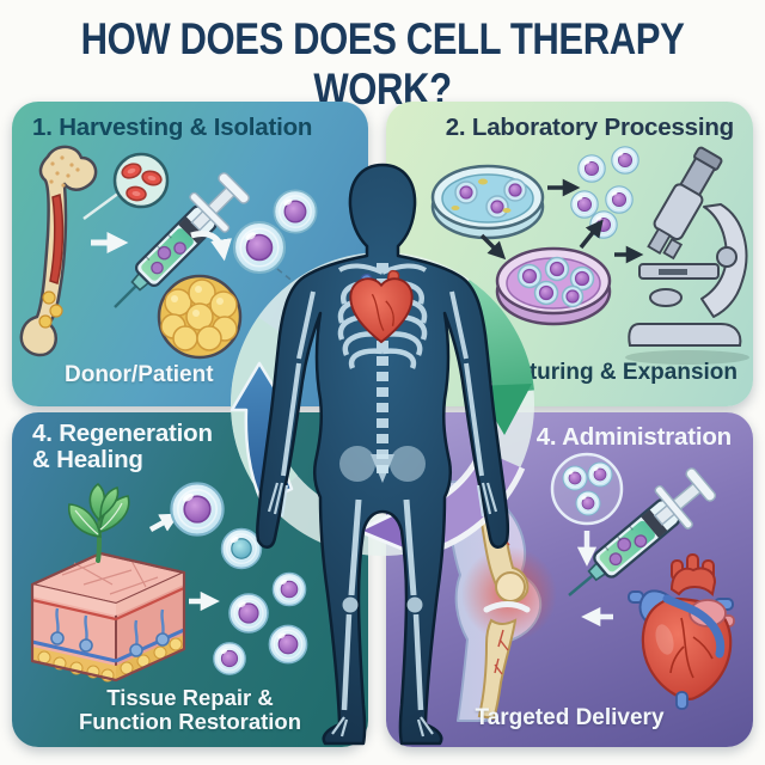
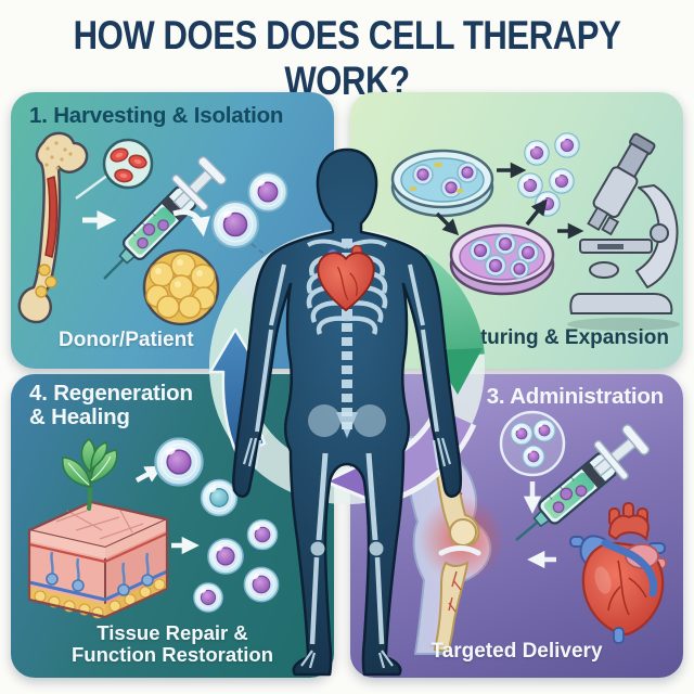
  HOW DOES DOES CELL THERAPY WORK?
  1. Harvesting & Isolation
  Donor/Patient
- 2. Laboratory Processing
  turing & Expansion
  4. Regeneration
  & Healing
  Tissue Repair &
  Function Restoration
- 4. Administration
+ 3. Administration
  Targeted Delivery
